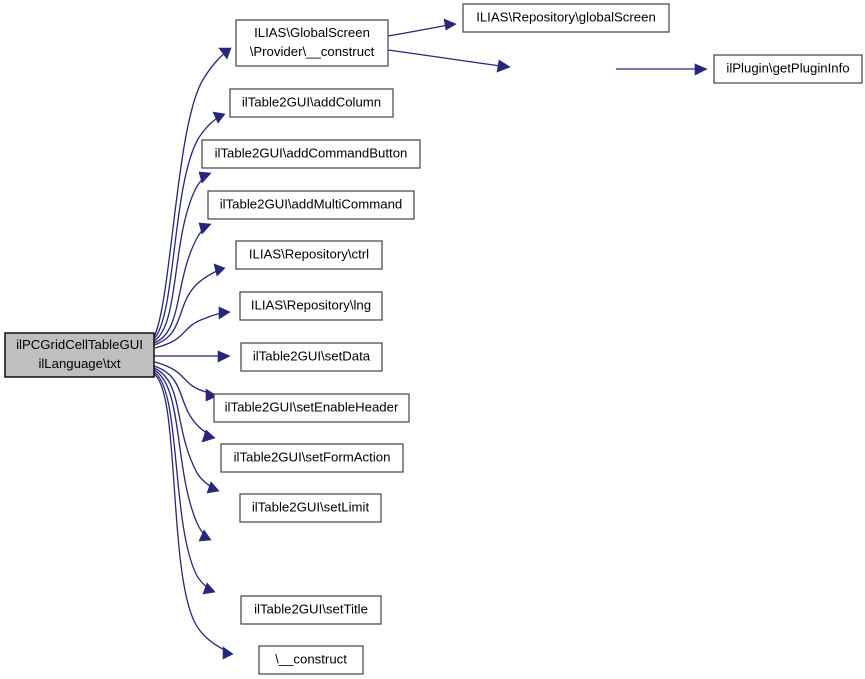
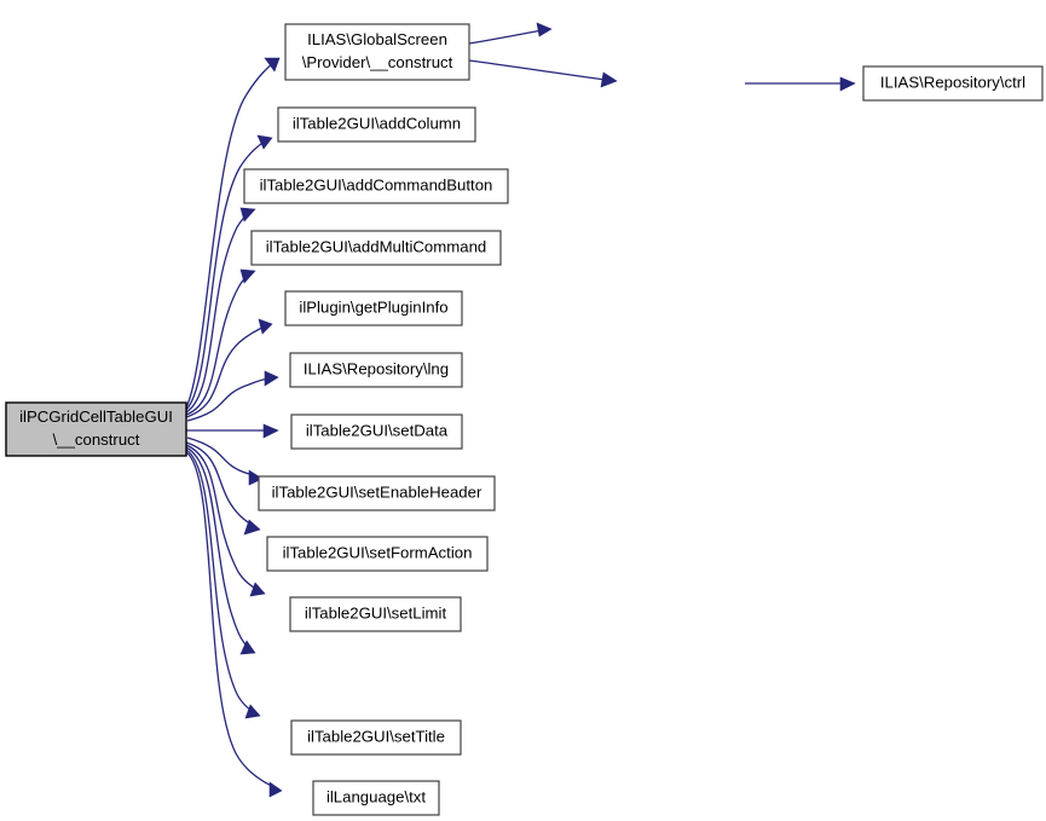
  ilPCGridCellTableGUI
- ilLanguage\txt
+ \__construct
  ILIAS\GlobalScreen
  \Provider\__construct
- ILIAS\Repository\globalScreen
- ilPlugin\getPluginInfo
+ ILIAS\Repository\ctrl
  ilTable2GUI\addColumn
  ilTable2GUI\addCommandButton
  ilTable2GUI\addMultiCommand
- ILIAS\Repository\ctrl
+ ilPlugin\getPluginInfo
  ILIAS\Repository\lng
  ilTable2GUI\setData
  ilTable2GUI\setEnableHeader
  ilTable2GUI\setFormAction
  ilTable2GUI\setLimit
  ilTable2GUI\setTitle
- \__construct
+ ilLanguage\txt
